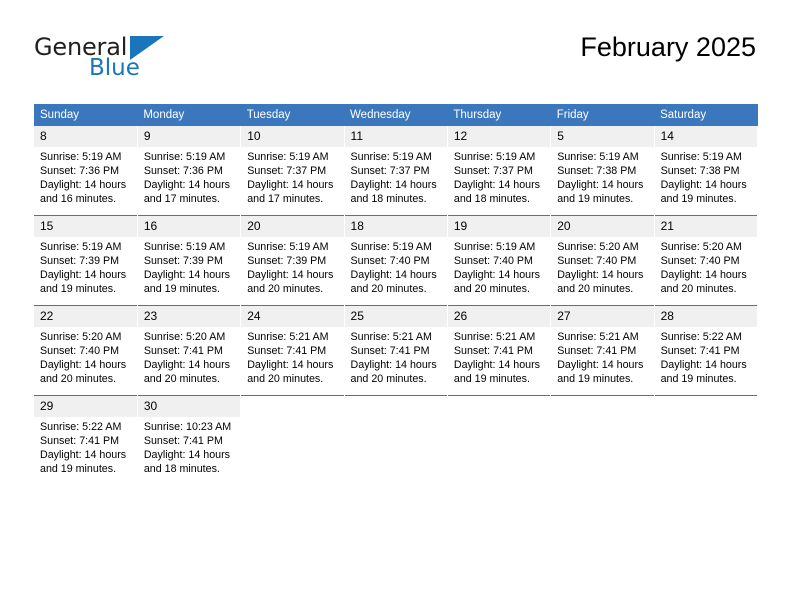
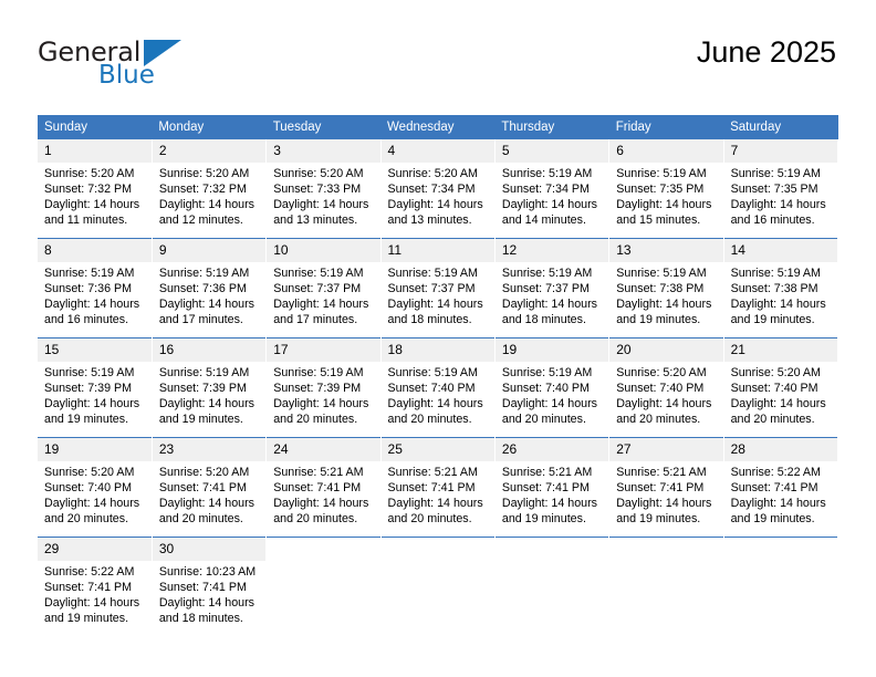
  General
  Blue
- February 2025
+ June 2025
  Sunday	Monday	Tuesday	Wednesday	Thursday	Friday	Saturday
+ 1 Sunrise: 5:20 AM Sunset: 7:32 PM Daylight: 14 hours and 11 minutes.	2 Sunrise: 5:20 AM Sunset: 7:32 PM Daylight: 14 hours and 12 minutes.	3 Sunrise: 5:20 AM Sunset: 7:33 PM Daylight: 14 hours and 13 minutes.	4 Sunrise: 5:20 AM Sunset: 7:34 PM Daylight: 14 hours and 13 minutes.	5 Sunrise: 5:19 AM Sunset: 7:34 PM Daylight: 14 hours and 14 minutes.	6 Sunrise: 5:19 AM Sunset: 7:35 PM Daylight: 14 hours and 15 minutes.	7 Sunrise: 5:19 AM Sunset: 7:35 PM Daylight: 14 hours and 16 minutes.
- 8 Sunrise: 5:19 AM Sunset: 7:36 PM Daylight: 14 hours and 16 minutes.	9 Sunrise: 5:19 AM Sunset: 7:36 PM Daylight: 14 hours and 17 minutes.	10 Sunrise: 5:19 AM Sunset: 7:37 PM Daylight: 14 hours and 17 minutes.	11 Sunrise: 5:19 AM Sunset: 7:37 PM Daylight: 14 hours and 18 minutes.	12 Sunrise: 5:19 AM Sunset: 7:37 PM Daylight: 14 hours and 18 minutes.	5 Sunrise: 5:19 AM Sunset: 7:38 PM Daylight: 14 hours and 19 minutes.	14 Sunrise: 5:19 AM Sunset: 7:38 PM Daylight: 14 hours and 19 minutes.
+ 8 Sunrise: 5:19 AM Sunset: 7:36 PM Daylight: 14 hours and 16 minutes.	9 Sunrise: 5:19 AM Sunset: 7:36 PM Daylight: 14 hours and 17 minutes.	10 Sunrise: 5:19 AM Sunset: 7:37 PM Daylight: 14 hours and 17 minutes.	11 Sunrise: 5:19 AM Sunset: 7:37 PM Daylight: 14 hours and 18 minutes.	12 Sunrise: 5:19 AM Sunset: 7:37 PM Daylight: 14 hours and 18 minutes.	13 Sunrise: 5:19 AM Sunset: 7:38 PM Daylight: 14 hours and 19 minutes.	14 Sunrise: 5:19 AM Sunset: 7:38 PM Daylight: 14 hours and 19 minutes.
- 15 Sunrise: 5:19 AM Sunset: 7:39 PM Daylight: 14 hours and 19 minutes.	16 Sunrise: 5:19 AM Sunset: 7:39 PM Daylight: 14 hours and 19 minutes.	20 Sunrise: 5:19 AM Sunset: 7:39 PM Daylight: 14 hours and 20 minutes.	18 Sunrise: 5:19 AM Sunset: 7:40 PM Daylight: 14 hours and 20 minutes.	19 Sunrise: 5:19 AM Sunset: 7:40 PM Daylight: 14 hours and 20 minutes.	20 Sunrise: 5:20 AM Sunset: 7:40 PM Daylight: 14 hours and 20 minutes.	21 Sunrise: 5:20 AM Sunset: 7:40 PM Daylight: 14 hours and 20 minutes.
+ 15 Sunrise: 5:19 AM Sunset: 7:39 PM Daylight: 14 hours and 19 minutes.	16 Sunrise: 5:19 AM Sunset: 7:39 PM Daylight: 14 hours and 19 minutes.	17 Sunrise: 5:19 AM Sunset: 7:39 PM Daylight: 14 hours and 20 minutes.	18 Sunrise: 5:19 AM Sunset: 7:40 PM Daylight: 14 hours and 20 minutes.	19 Sunrise: 5:19 AM Sunset: 7:40 PM Daylight: 14 hours and 20 minutes.	20 Sunrise: 5:20 AM Sunset: 7:40 PM Daylight: 14 hours and 20 minutes.	21 Sunrise: 5:20 AM Sunset: 7:40 PM Daylight: 14 hours and 20 minutes.
- 22 Sunrise: 5:20 AM Sunset: 7:40 PM Daylight: 14 hours and 20 minutes.	23 Sunrise: 5:20 AM Sunset: 7:41 PM Daylight: 14 hours and 20 minutes.	24 Sunrise: 5:21 AM Sunset: 7:41 PM Daylight: 14 hours and 20 minutes.	25 Sunrise: 5:21 AM Sunset: 7:41 PM Daylight: 14 hours and 20 minutes.	26 Sunrise: 5:21 AM Sunset: 7:41 PM Daylight: 14 hours and 19 minutes.	27 Sunrise: 5:21 AM Sunset: 7:41 PM Daylight: 14 hours and 19 minutes.	28 Sunrise: 5:22 AM Sunset: 7:41 PM Daylight: 14 hours and 19 minutes.
+ 19 Sunrise: 5:20 AM Sunset: 7:40 PM Daylight: 14 hours and 20 minutes.	23 Sunrise: 5:20 AM Sunset: 7:41 PM Daylight: 14 hours and 20 minutes.	24 Sunrise: 5:21 AM Sunset: 7:41 PM Daylight: 14 hours and 20 minutes.	25 Sunrise: 5:21 AM Sunset: 7:41 PM Daylight: 14 hours and 20 minutes.	26 Sunrise: 5:21 AM Sunset: 7:41 PM Daylight: 14 hours and 19 minutes.	27 Sunrise: 5:21 AM Sunset: 7:41 PM Daylight: 14 hours and 19 minutes.	28 Sunrise: 5:22 AM Sunset: 7:41 PM Daylight: 14 hours and 19 minutes.
  29 Sunrise: 5:22 AM Sunset: 7:41 PM Daylight: 14 hours and 19 minutes.	30 Sunrise: 10:23 AM Sunset: 7:41 PM Daylight: 14 hours and 18 minutes.
